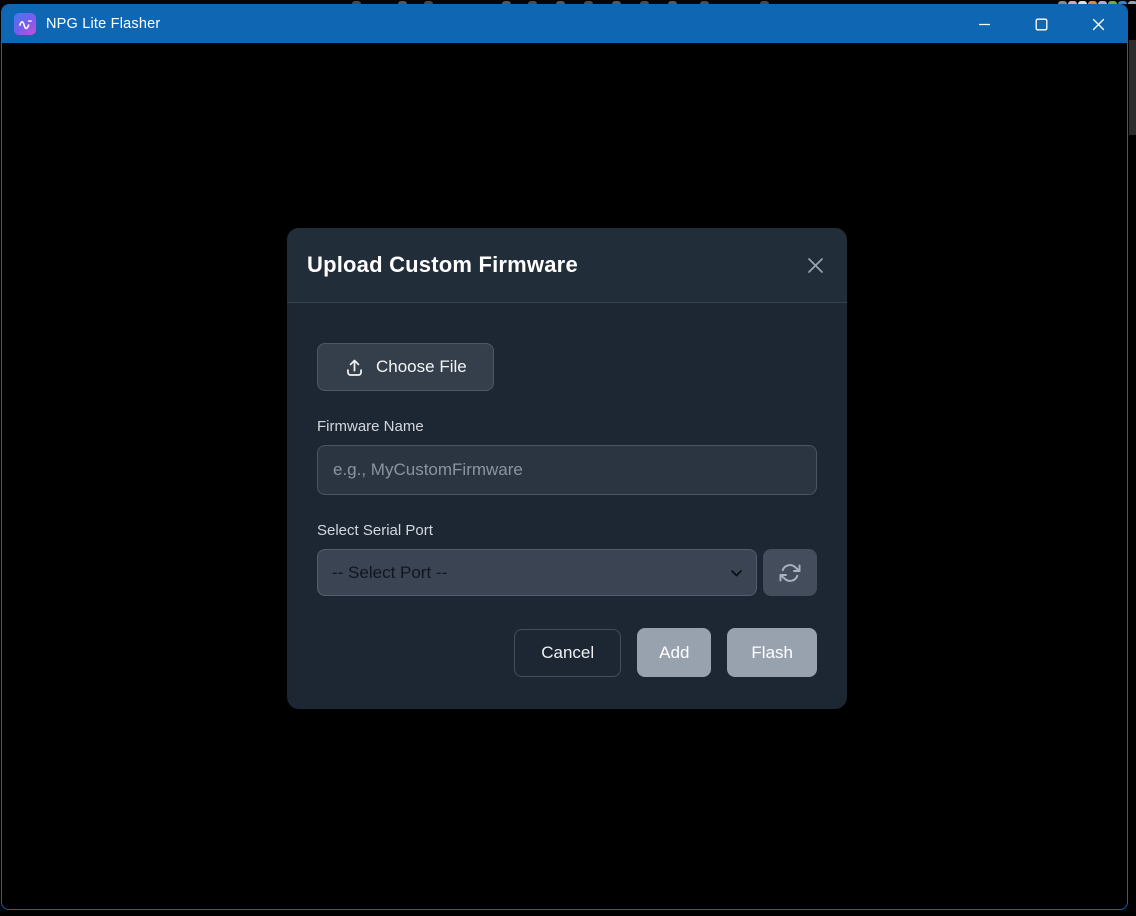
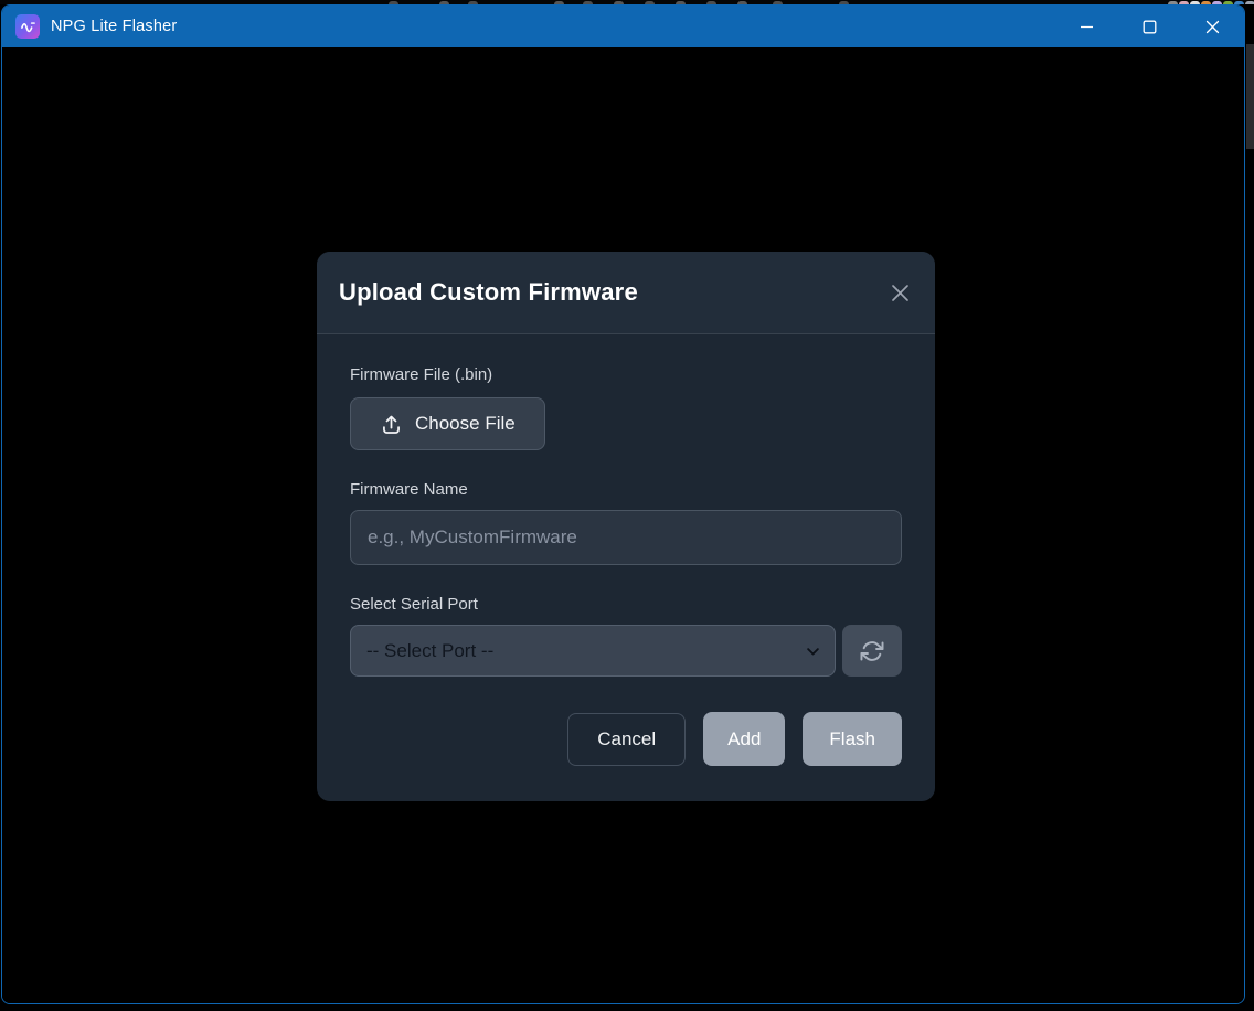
  NPG Lite Flasher
  Upload Custom Firmware
+ Firmware File (.bin)
  Choose File
  Firmware Name
  e.g., MyCustomFirmware
  Select Serial Port
  -- Select Port --
  Cancel
  Add
  Flash
